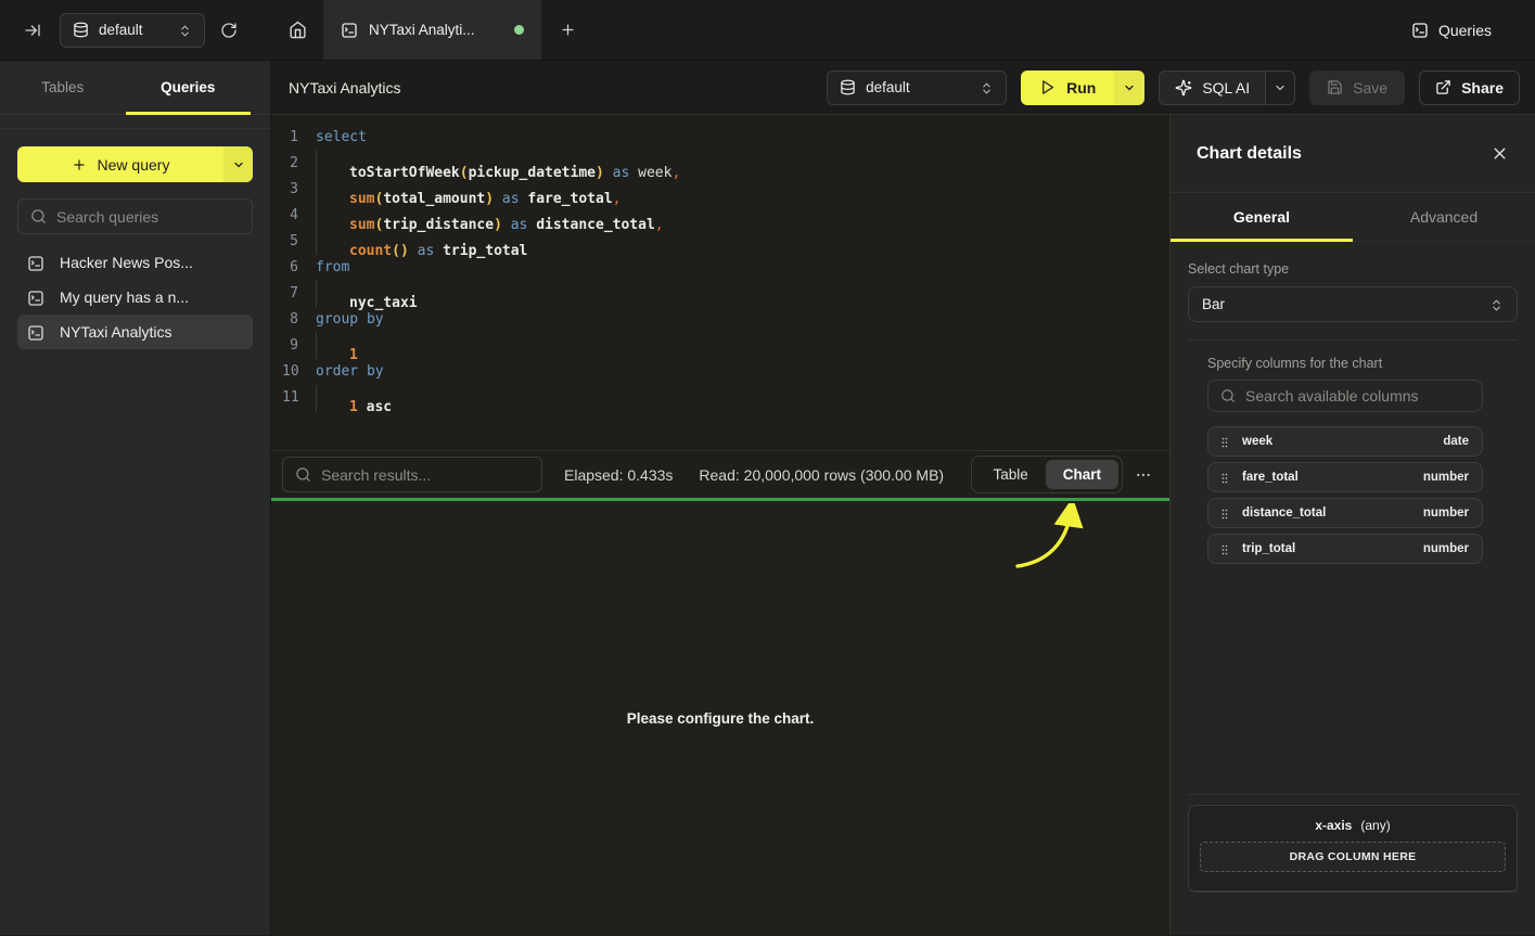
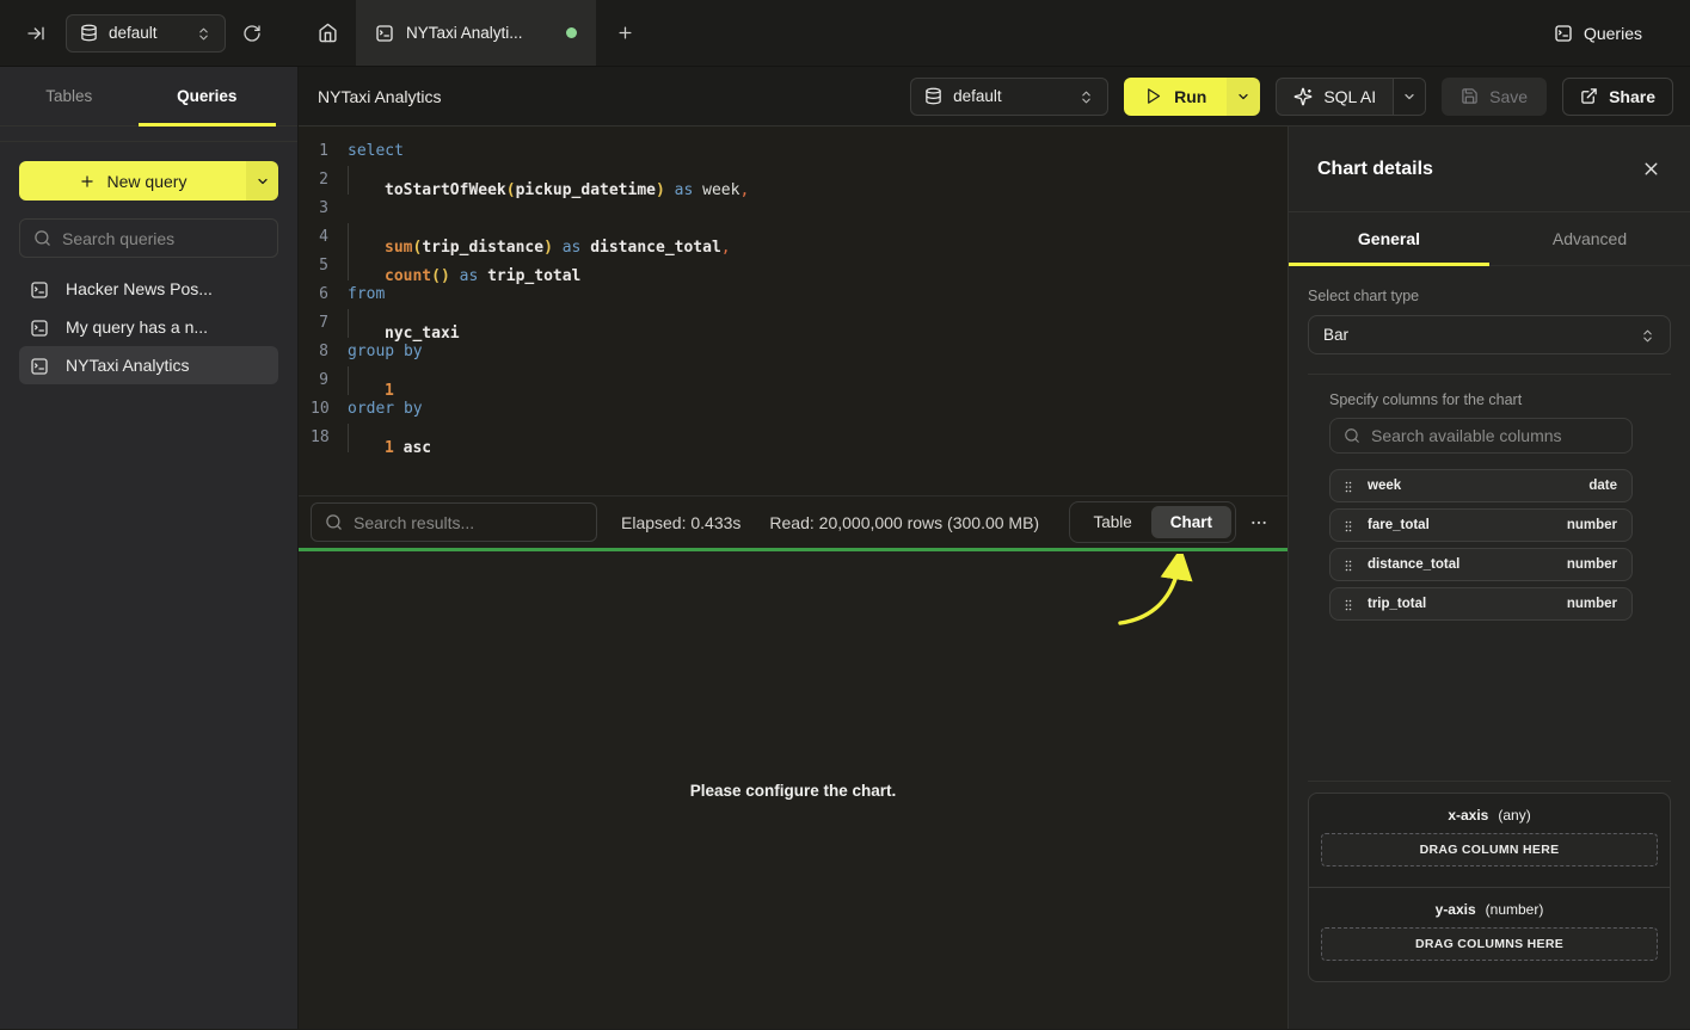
  default
  NYTaxi Analyti...
  Queries
  Tables
  Queries
  New query
  Search queries
  Hacker News Pos...
  My query has a n...
  NYTaxi Analytics
  NYTaxi Analytics
  default
  Run
  SQL AI
  Save
  Share
  1
  select
  2
  toStartOfWeek(pickup_datetime) as week,
  3
- sum(total_amount) as fare_total,
  4
  sum(trip_distance) as distance_total,
  5
  count() as trip_total
  6
  from
  7
  nyc_taxi
  8
  group by
  9
  1
  10
  order by
- 11
+ 18
  1 asc
  Search results...
  Elapsed: 0.433s
  Read: 20,000,000 rows (300.00 MB)
  Table
  Chart
  Please configure the chart.
  Chart details
  General
  Advanced
  Select chart type
  Bar
  Specify columns for the chart
  Search available columns
  week
  date
  fare_total
  number
  distance_total
  number
  trip_total
  number
  x-axis
  (any)
  DRAG COLUMN HERE
+ y-axis
+ (number)
+ DRAG COLUMNS HERE
